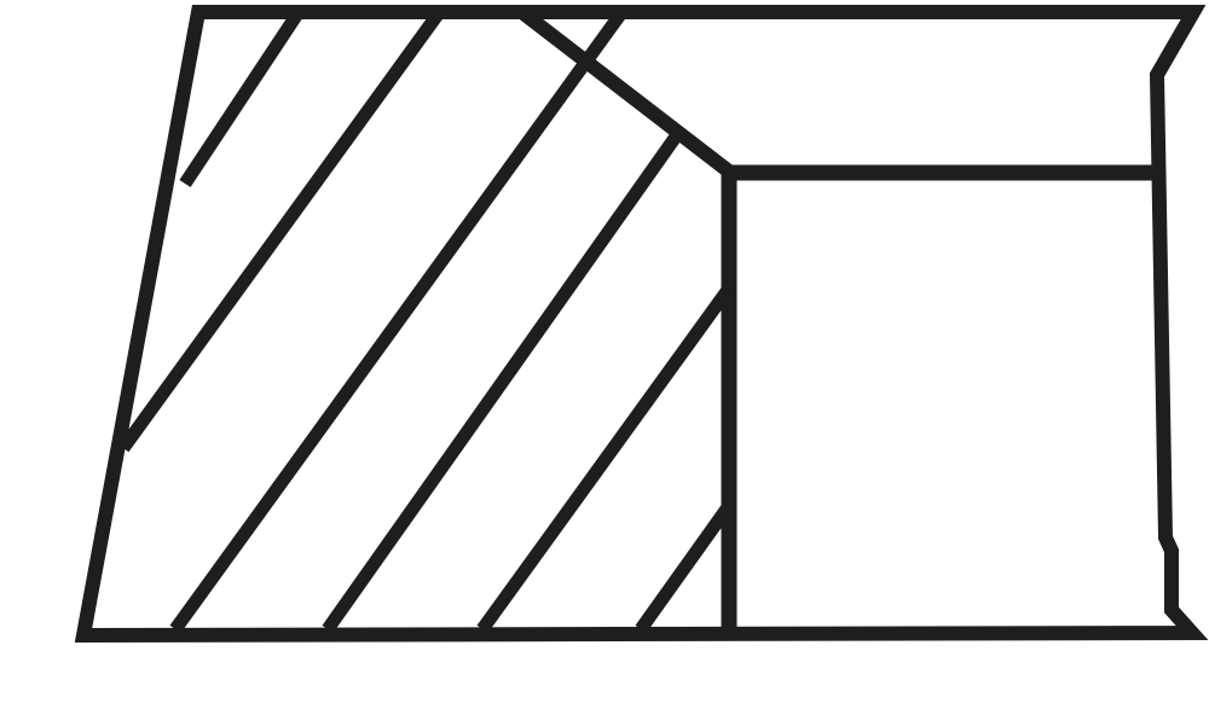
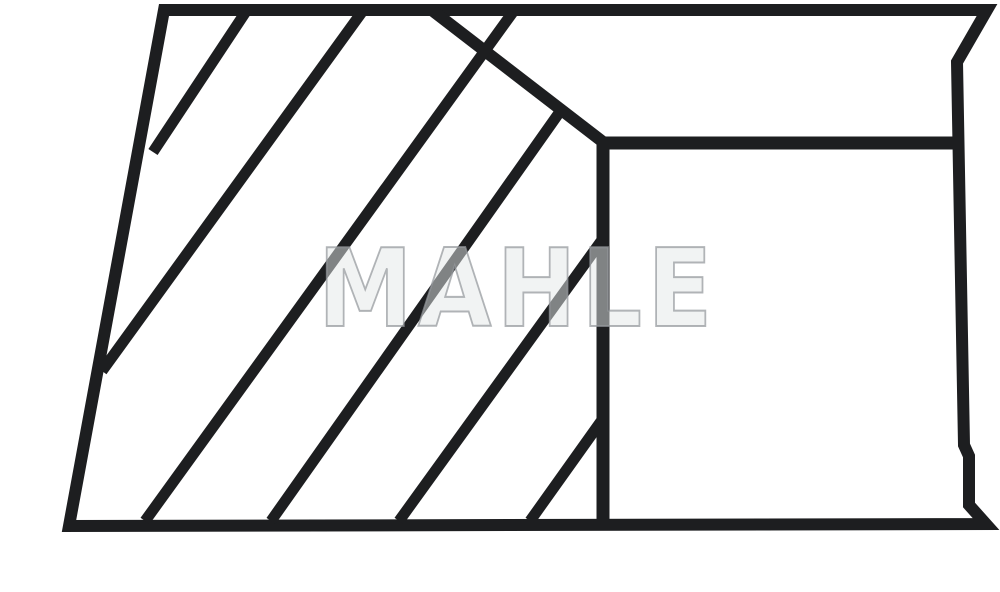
+ MAHLE
